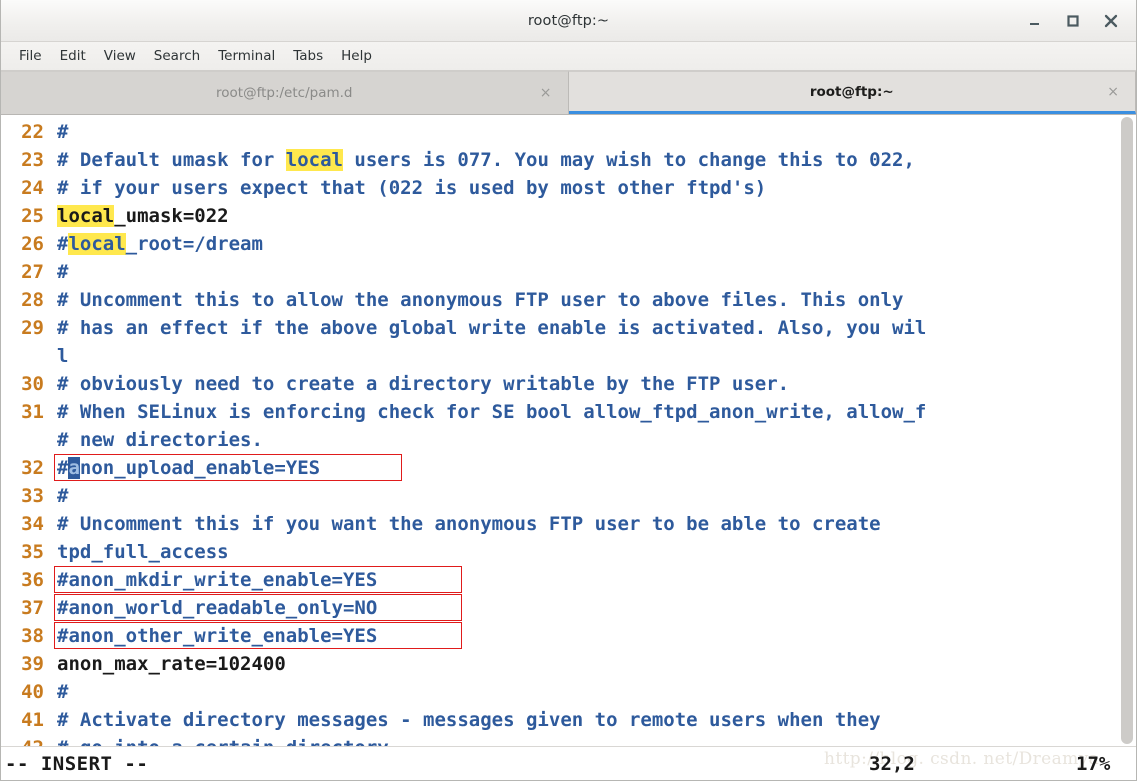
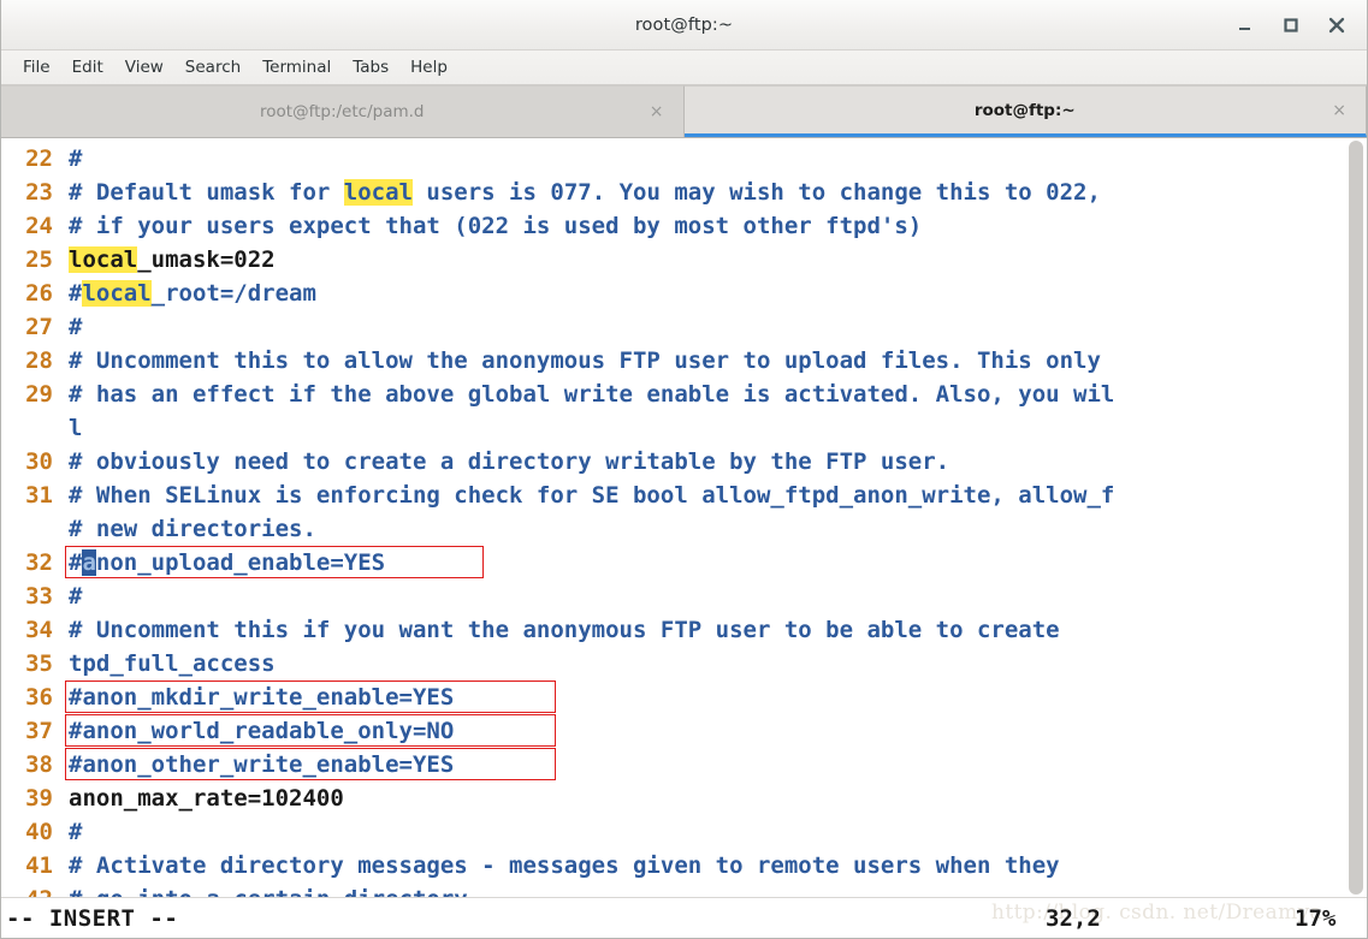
  root@ftp:~
  File
  Edit
  View
  Search
  Terminal
  Tabs
  Help
  root@ftp:/etc/pam.d
  ×
  root@ftp:~
  ×
  22
  #
  23
  # Default umask for local users is 077. You may wish to change this to 022,
  24
  # if your users expect that (022 is used by most other ftpd's)
  25
  local_umask=022
  26
  #local_root=/dream
  27
  #
  28
- # Uncomment this to allow the anonymous FTP user to above files. This only
+ # Uncomment this to allow the anonymous FTP user to upload files. This only
  29
  # has an effect if the above global write enable is activated. Also, you wil
  l
  30
  # obviously need to create a directory writable by the FTP user.
  31
  # When SELinux is enforcing check for SE bool allow_ftpd_anon_write, allow_f
  # new directories.
  32
  #anon_upload_enable=YES
  33
  #
  34
  # Uncomment this if you want the anonymous FTP user to be able to create
  35
  tpd_full_access
  36
  #anon_mkdir_write_enable=YES
  37
  #anon_world_readable_only=NO
  38
  #anon_other_write_enable=YES
  39
  anon_max_rate=102400
  40
  #
  41
  # Activate directory messages - messages given to remote users when they
  -- INSERT --
  http://blog. csdn. net/Dreamya
  32,2
  17%
